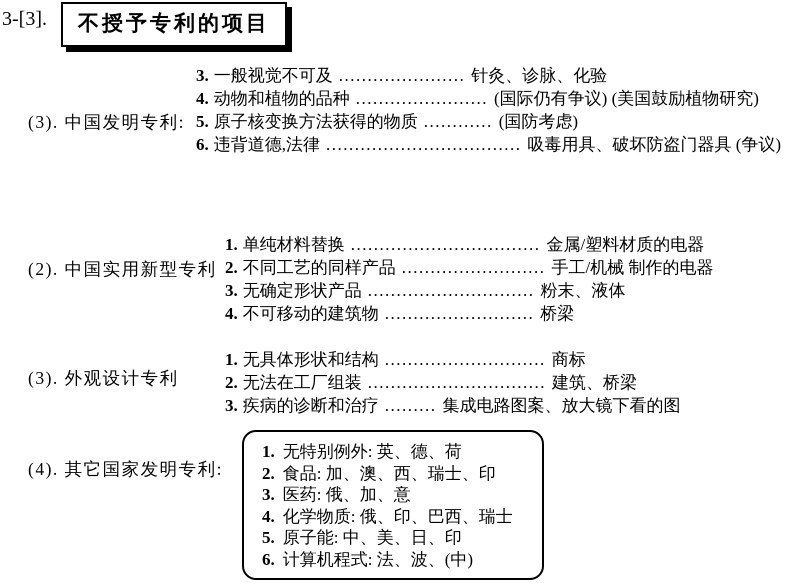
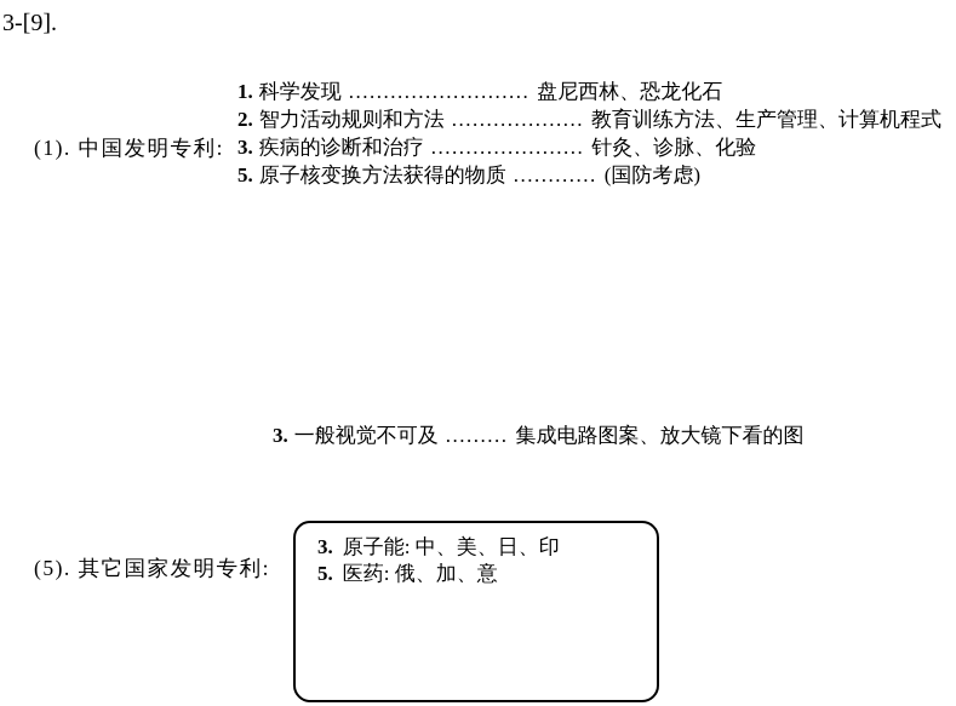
- 3-[3].
+ 3-[9].
- 不授予专利的项目
- (3). 中国发明专利:
+ (1). 中国发明专利:
+ 1. 科学发现 .......................... 盘尼西林、恐龙化石
+ 2. 智力活动规则和方法 ................... 教育训练方法、生产管理、计算机程式
- 3. 一般视觉不可及 ...................... 针灸、诊脉、化验
+ 3. 疾病的诊断和治疗 ...................... 针灸、诊脉、化验
- 4. 动物和植物的品种 ....................... (国际仍有争议) (美国鼓励植物研究)
  5. 原子核变换方法获得的物质 ............ (国防考虑)
- 6. 违背道德,法律 .................................. 吸毒用具、破坏防盗门器具 (争议)
- (2). 中国实用新型专利
- 1. 单纯材料替换 ................................. 金属/塑料材质的电器
- 2. 不同工艺的同样产品 ......................... 手工/机械 制作的电器
- 3. 无确定形状产品 ............................. 粉末、液体
- 4. 不可移动的建筑物 .......................... 桥梁
- (3). 外观设计专利
- 1. 无具体形状和结构 ............................ 商标
- 2. 无法在工厂组装 ............................... 建筑、桥梁
- 3. 疾病的诊断和治疗 ......... 集成电路图案、放大镜下看的图
+ 3. 一般视觉不可及 ......... 集成电路图案、放大镜下看的图
- (4). 其它国家发明专利:
+ (5). 其它国家发明专利:
- 1. 无特别例外: 英、德、荷
- 2. 食品: 加、澳、西、瑞士、印
- 3. 医药: 俄、加、意
+ 3. 原子能: 中、美、日、印
- 4. 化学物质: 俄、印、巴西、瑞士
- 5. 原子能: 中、美、日、印
+ 5. 医药: 俄、加、意
- 6. 计算机程式: 法、波、(中)
